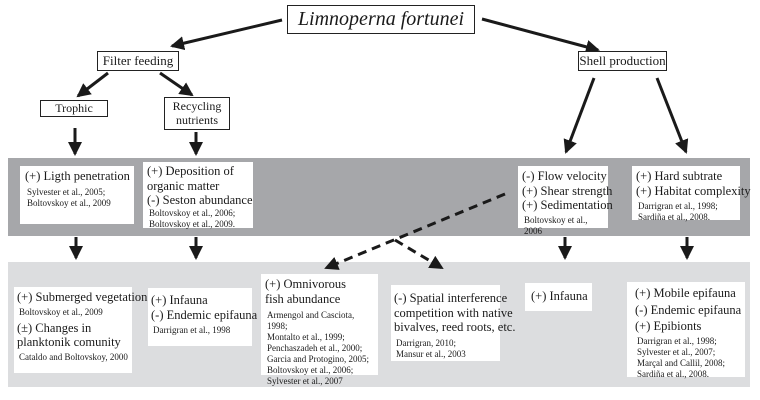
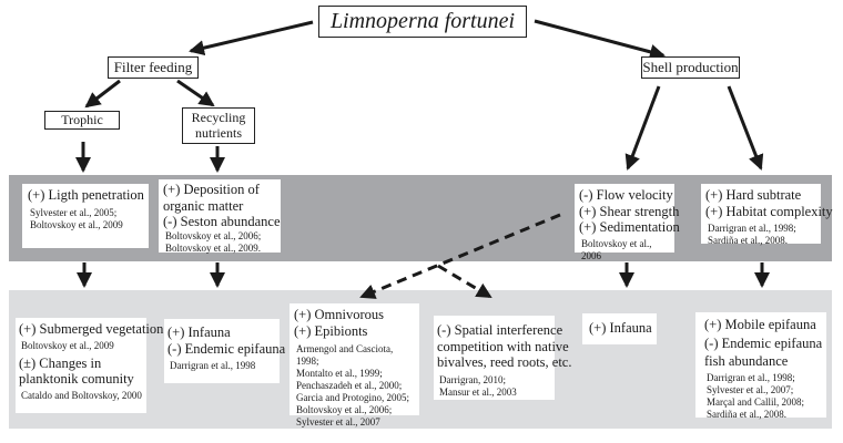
  Limnoperna fortunei
  Filter feeding
  Shell production
  Trophic
  Recycling
  nutrients
  (+) Ligth penetration
  Sylvester et al., 2005;
  Boltovskoy et al., 2009
  (+) Deposition of
  organic matter
  (-) Seston abundance
  Boltovskoy et al., 2006;
  Boltovskoy et al., 2009.
  (-) Flow velocity
  (+) Shear strength
  (+) Sedimentation
  Boltovskoy et al., 2006
  (+) Hard subtrate
  (+) Habitat complexity
  Darrigran et al., 1998;
  Sardiña et al., 2008.
  (+) Submerged vegetation
  Boltovskoy et al., 2009
  (±) Changes in planktonik comunity
  Cataldo and Boltovskoy, 2000
  (+) Infauna
  (-) Endemic epifauna
  Darrigran et al., 1998
  (+) Omnivorous
- fish abundance
+ (+) Epibionts
  Armengol and Casciota, 1998;
  Montalto et al., 1999;
  Penchaszadeh et al., 2000;
  Garcia and Protogino, 2005;
  Boltovskoy et al., 2006;
  Sylvester et al., 2007
  (-) Spatial interference
  competition with native
  bivalves, reed roots, etc.
  Darrigran, 2010;
  Mansur et al., 2003
  (+) Infauna
  (+) Mobile epifauna
  (-) Endemic epifauna
- (+) Epibionts
+ fish abundance
  Darrigran et al., 1998;
  Sylvester et al., 2007;
  Marçal and Callil, 2008;
  Sardiña et al., 2008.
